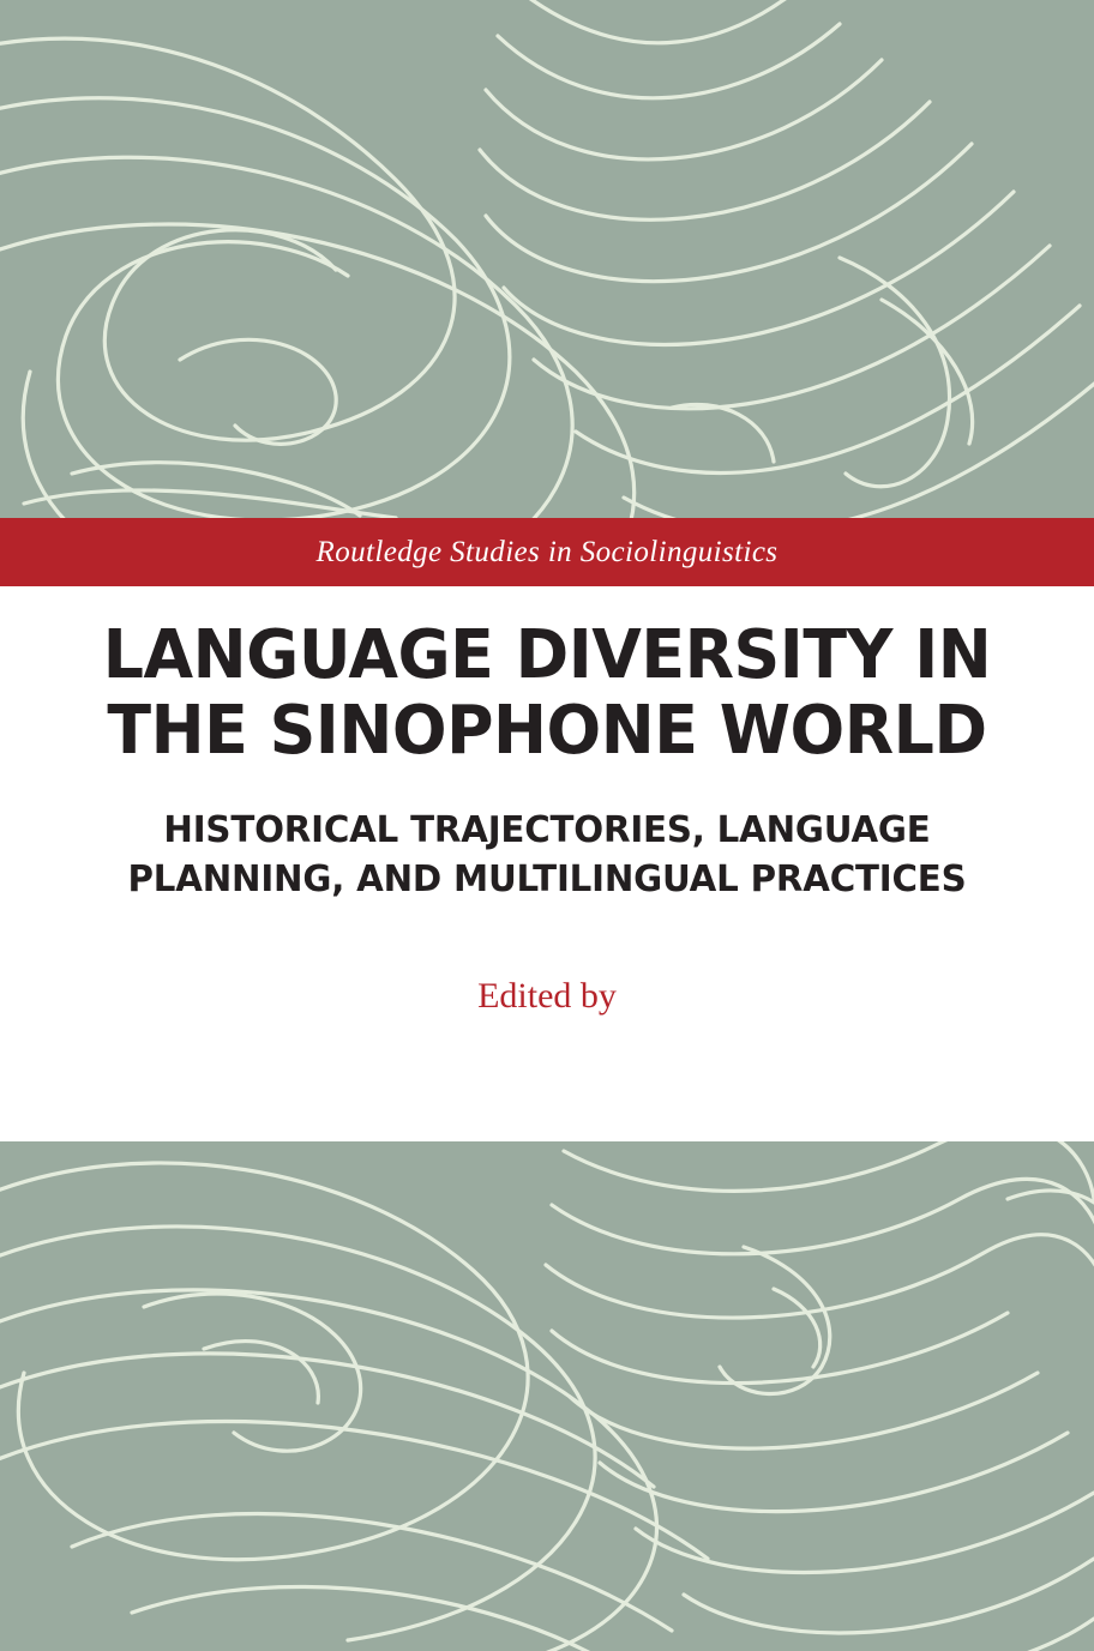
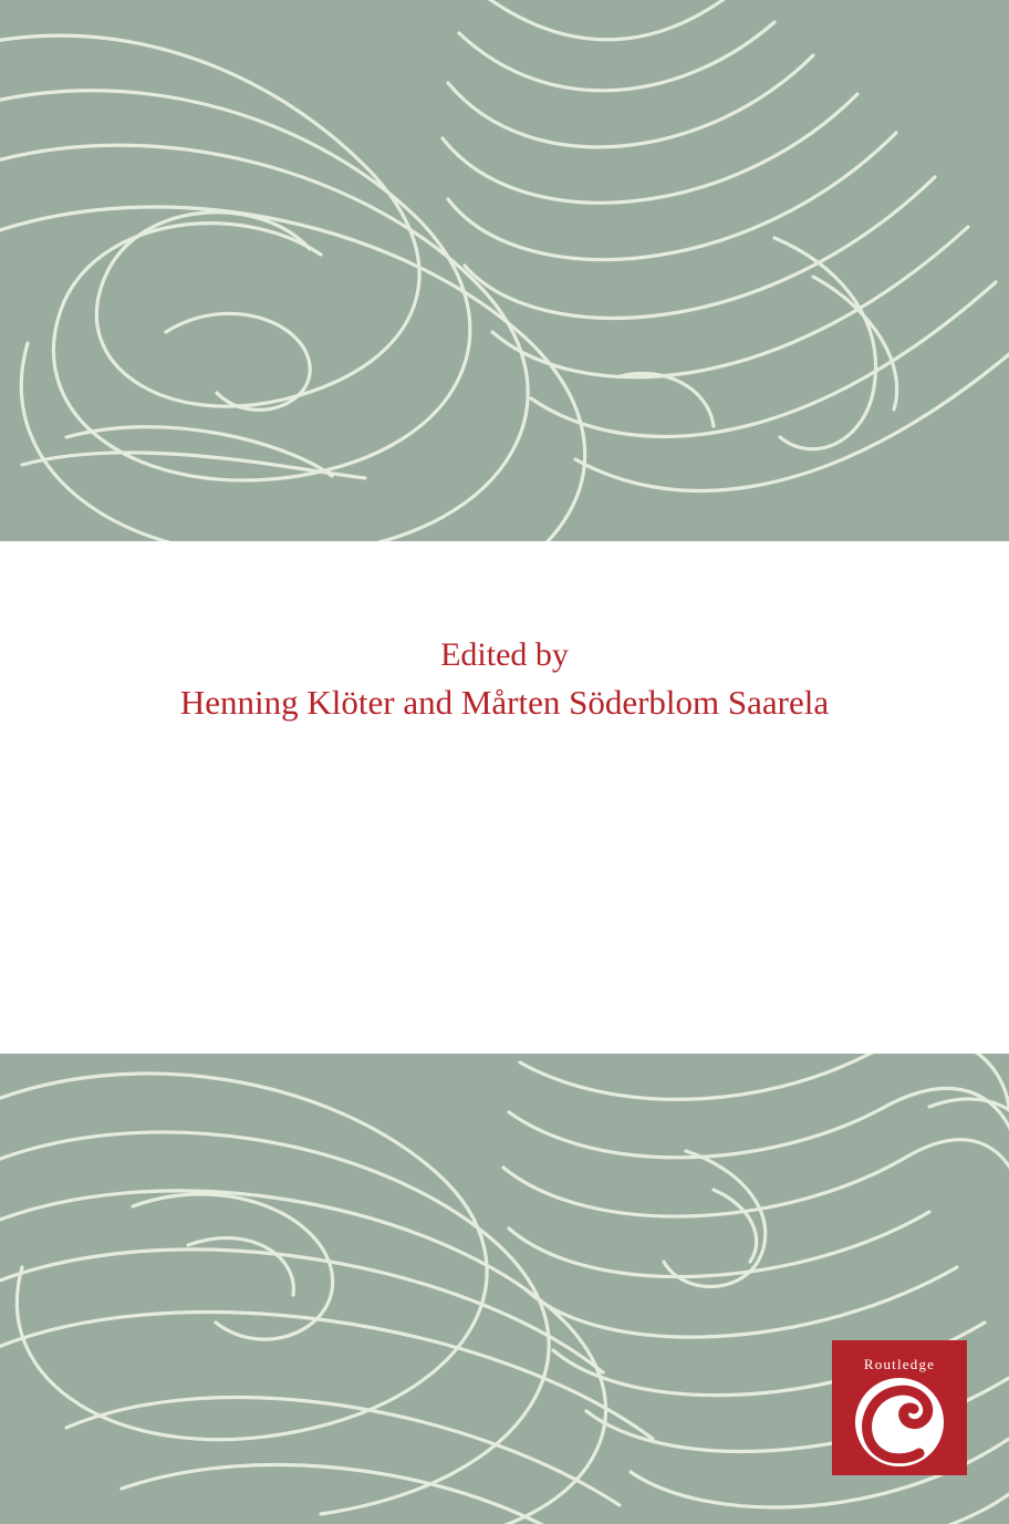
- Routledge Studies in Sociolinguistics
- LANGUAGE DIVERSITY IN THE SINOPHONE WORLD
- HISTORICAL TRAJECTORIES, LANGUAGE PLANNING, AND MULTILINGUAL PRACTICES
  Edited by
+ Henning Klöter and Mårten Söderblom Saarela
+ Routledge
